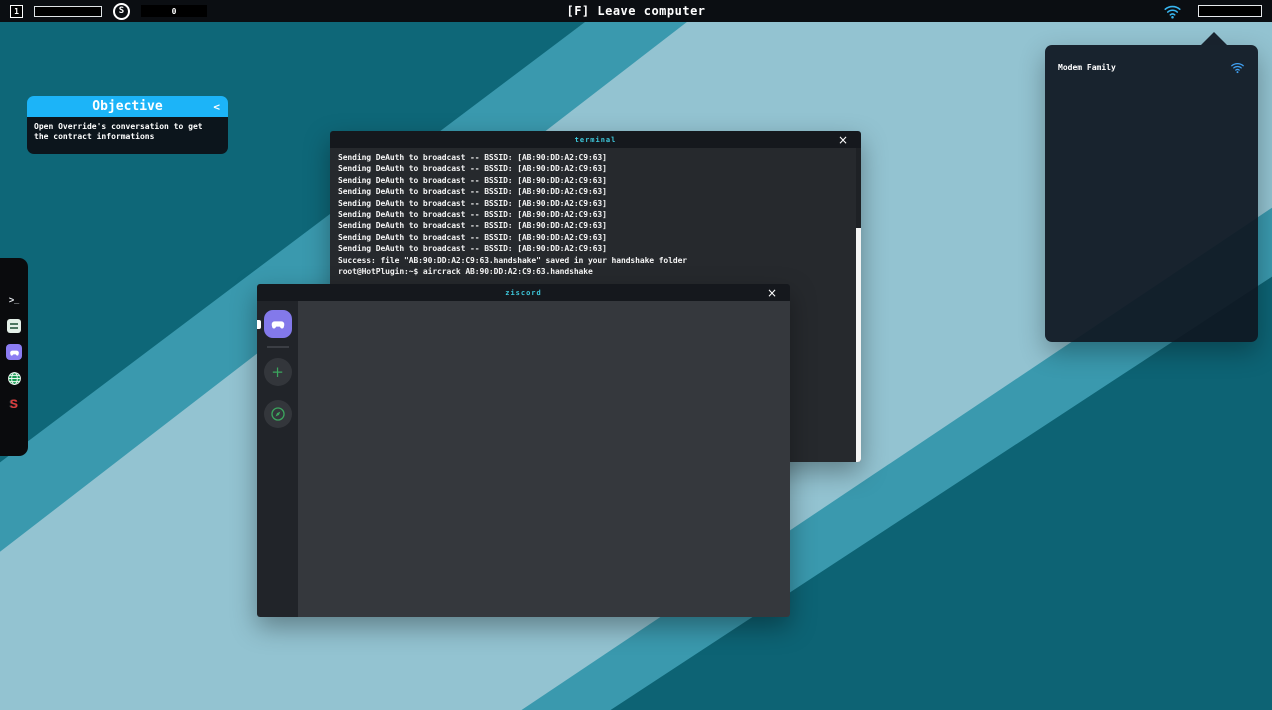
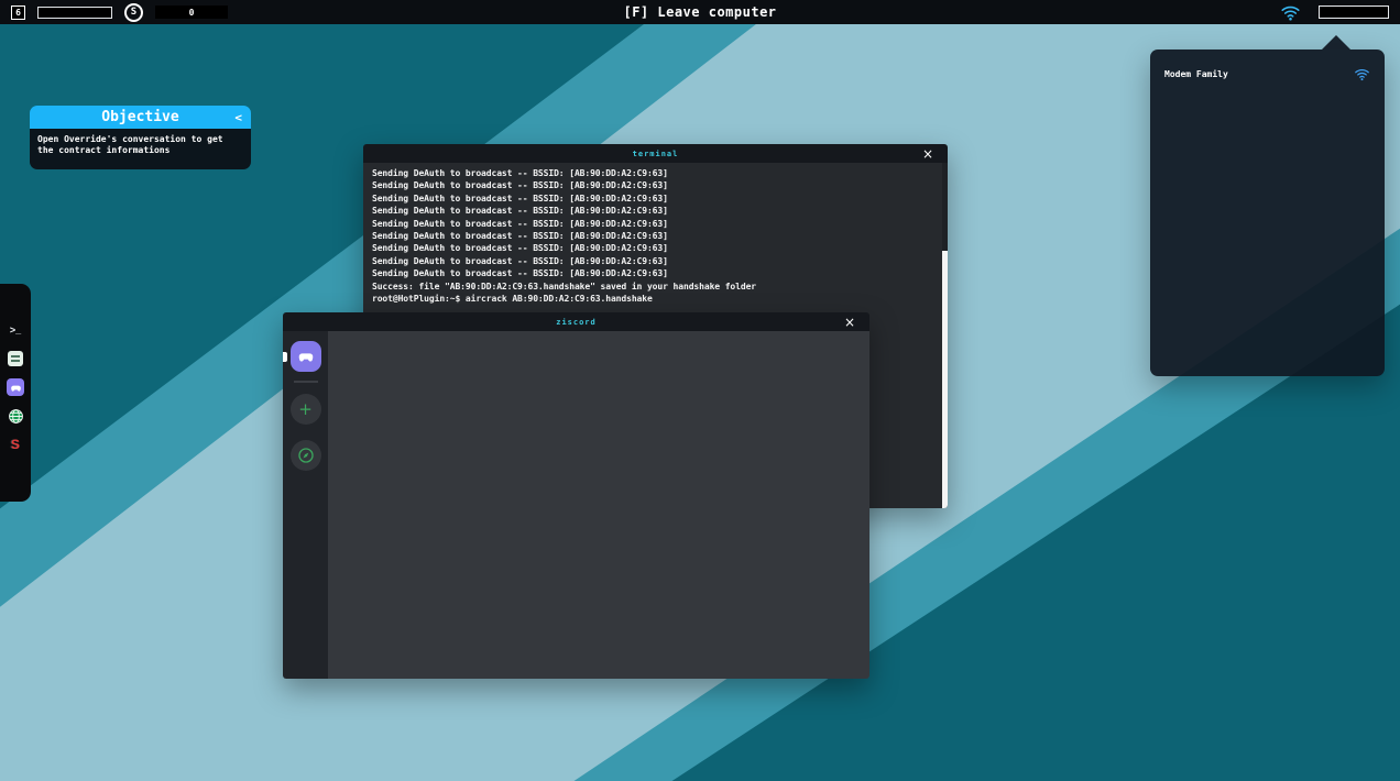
- 1
+ 6
  S
  0
  [F] Leave computer
  Objective
  <
  Open Override's conversation to get the contract informations
  >_
  S
  terminal
  ×
  Sending DeAuth to broadcast -- BSSID: [AB:90:DD:A2:C9:63]
  Sending DeAuth to broadcast -- BSSID: [AB:90:DD:A2:C9:63]
  Sending DeAuth to broadcast -- BSSID: [AB:90:DD:A2:C9:63]
  Sending DeAuth to broadcast -- BSSID: [AB:90:DD:A2:C9:63]
  Sending DeAuth to broadcast -- BSSID: [AB:90:DD:A2:C9:63]
  Sending DeAuth to broadcast -- BSSID: [AB:90:DD:A2:C9:63]
  Sending DeAuth to broadcast -- BSSID: [AB:90:DD:A2:C9:63]
  Sending DeAuth to broadcast -- BSSID: [AB:90:DD:A2:C9:63]
  Sending DeAuth to broadcast -- BSSID: [AB:90:DD:A2:C9:63]
  Success: file "AB:90:DD:A2:C9:63.handshake" saved in your handshake folder
  root@HotPlugin:~$ aircrack AB:90:DD:A2:C9:63.handshake
  ziscord
  ×
  +
  Modem Family
